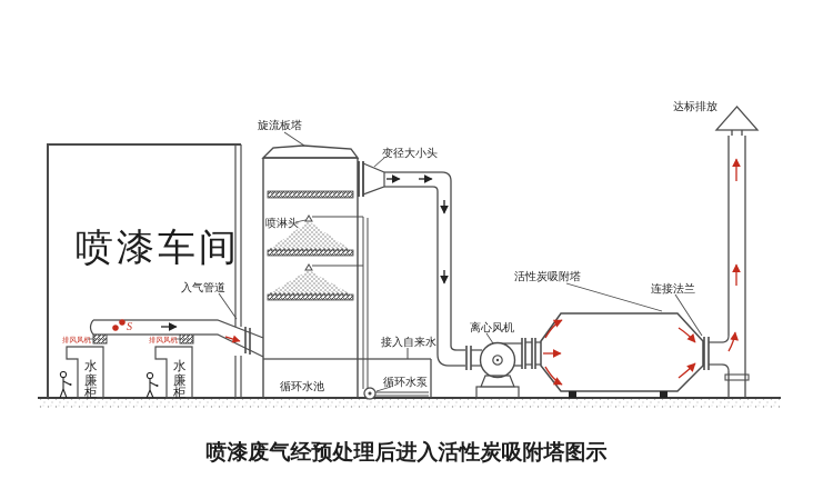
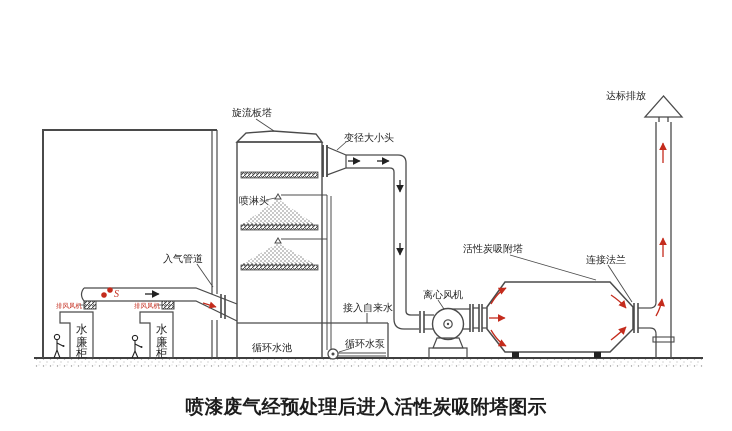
- 喷漆车间
  S
  入气管道
  水
  廉
  柜
  水
  廉
  柜
  旋流板塔
  喷淋头
  循环水泵
  循环水池
  接入自来水
  变径大小头
  离心风机
  活性炭吸附塔
  连接法兰
  达标排放
  喷漆废气经预处理后进入活性炭吸附塔图示
